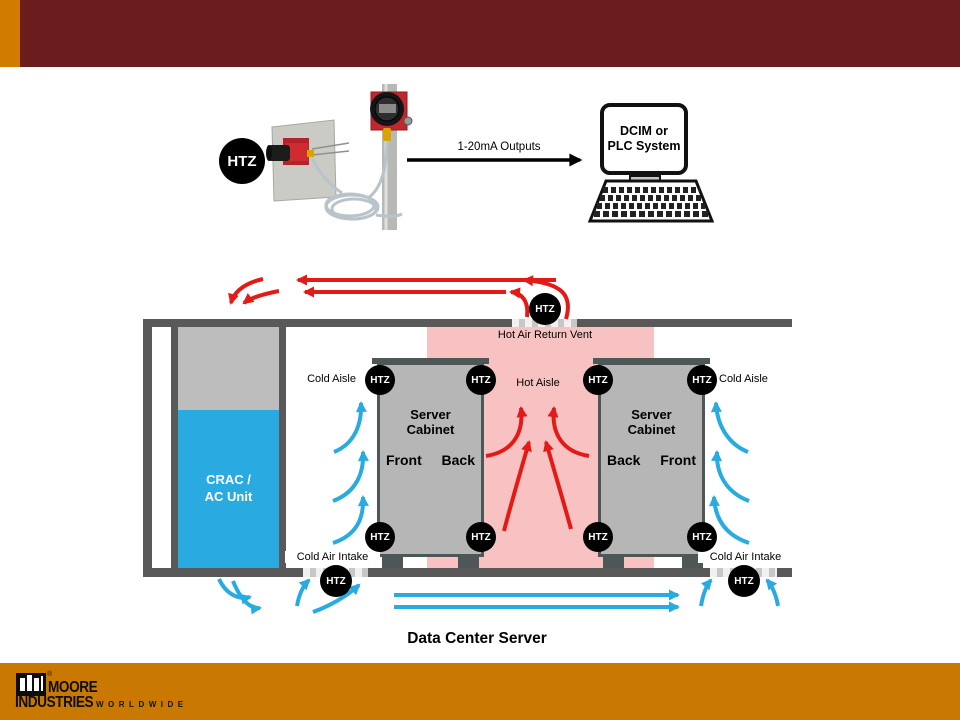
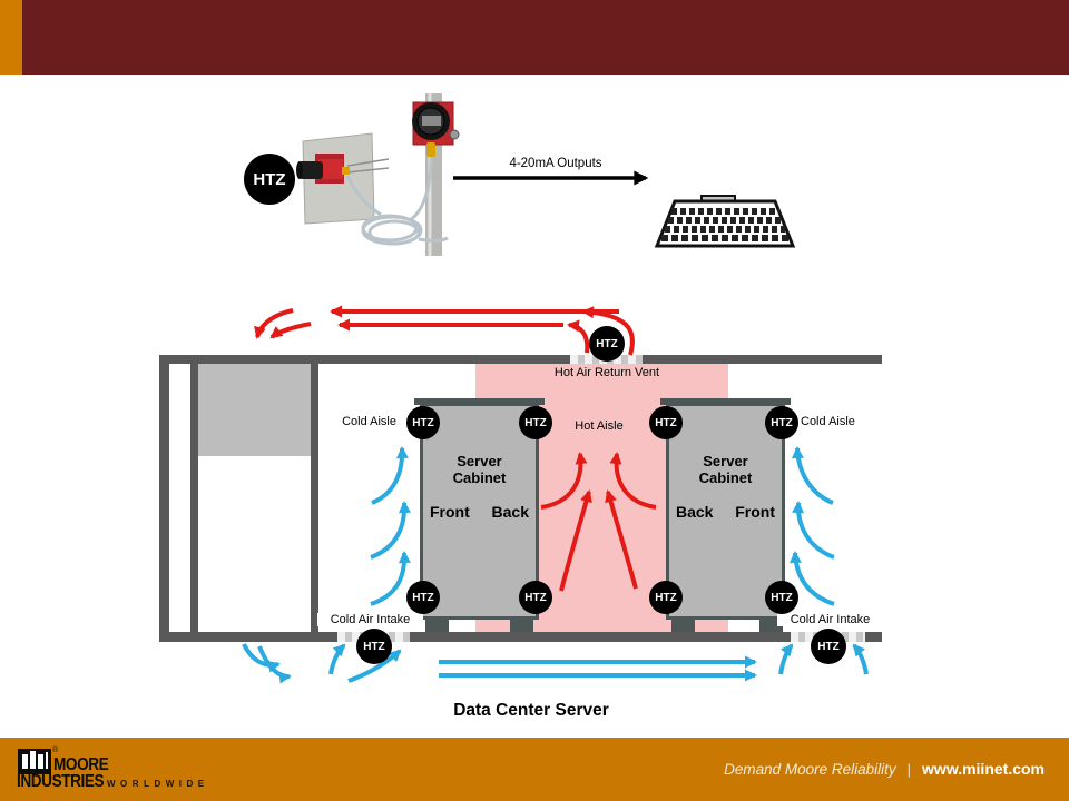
  HTZ
- 1-20mA Outputs
+ 4-20mA Outputs
- DCIM or
- PLC System
- CRAC /
- AC Unit
  Server
  Cabinet
  Front
  Back
  Server
  Cabinet
  Back
  Front
  Hot Air Return Vent
  Cold Aisle
  Cold Aisle
  Hot Aisle
  Cold Air Intake
  Cold Air Intake
  Data Center Server
  HTZ
  HTZ
  HTZ
  HTZ
  HTZ
  HTZ
  HTZ
  HTZ
  HTZ
  HTZ
  HTZ
  MOORE
  INDUSTRIES
  WORLDWIDE
+ Demand Moore Reliability
+ |
+ www.miinet.com
